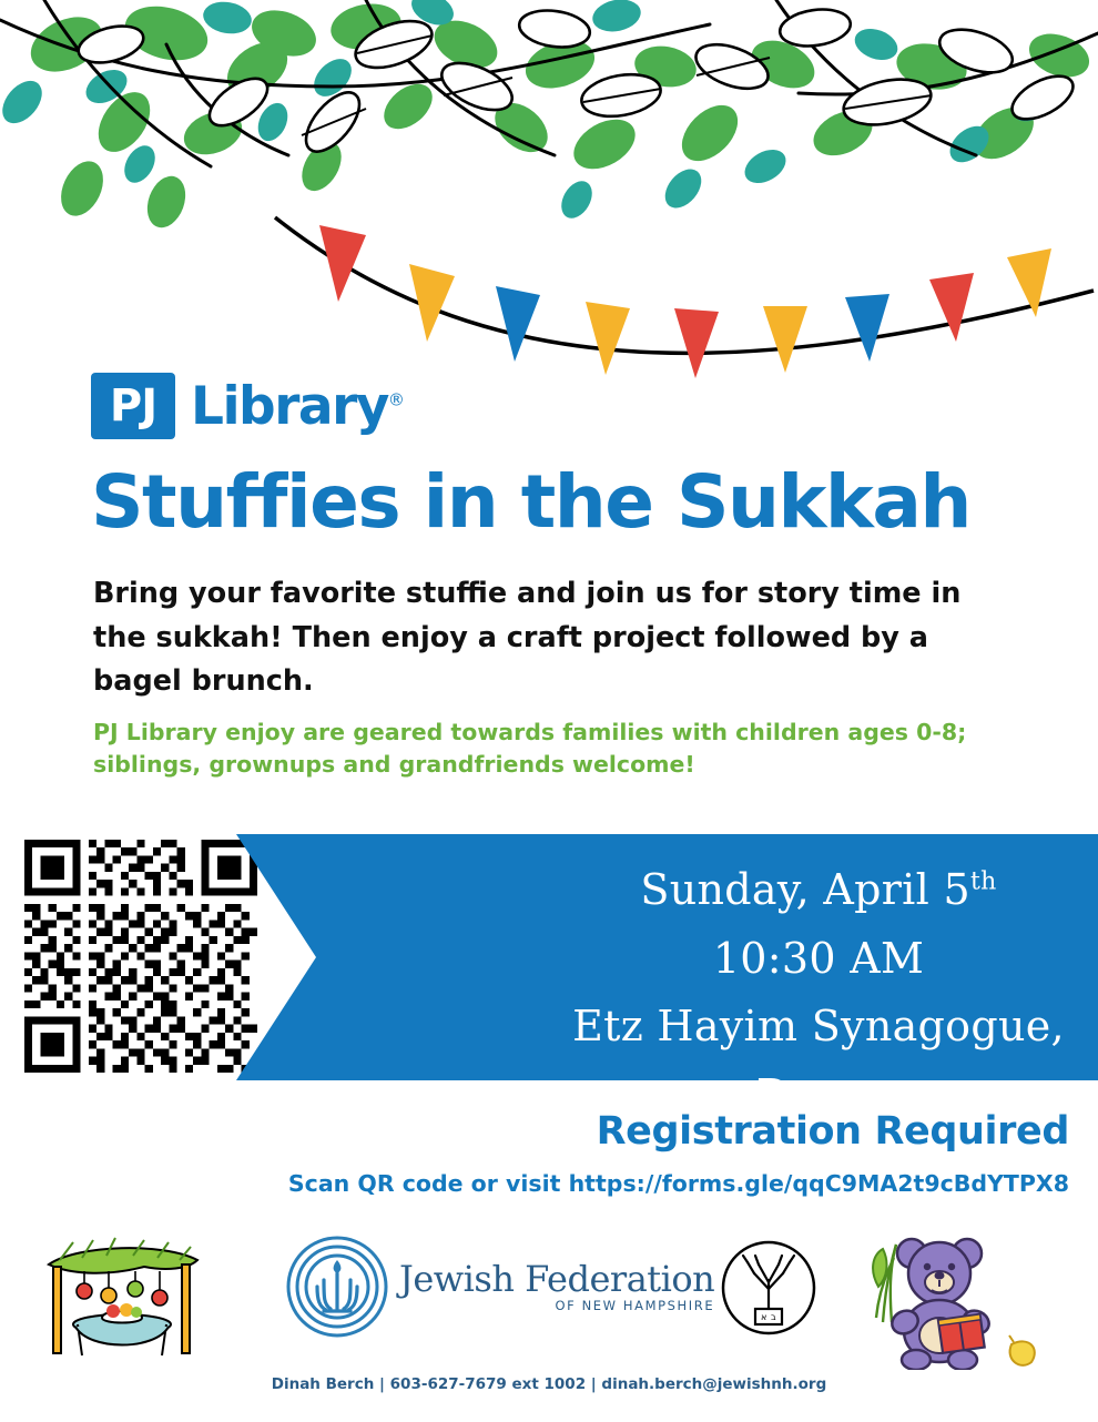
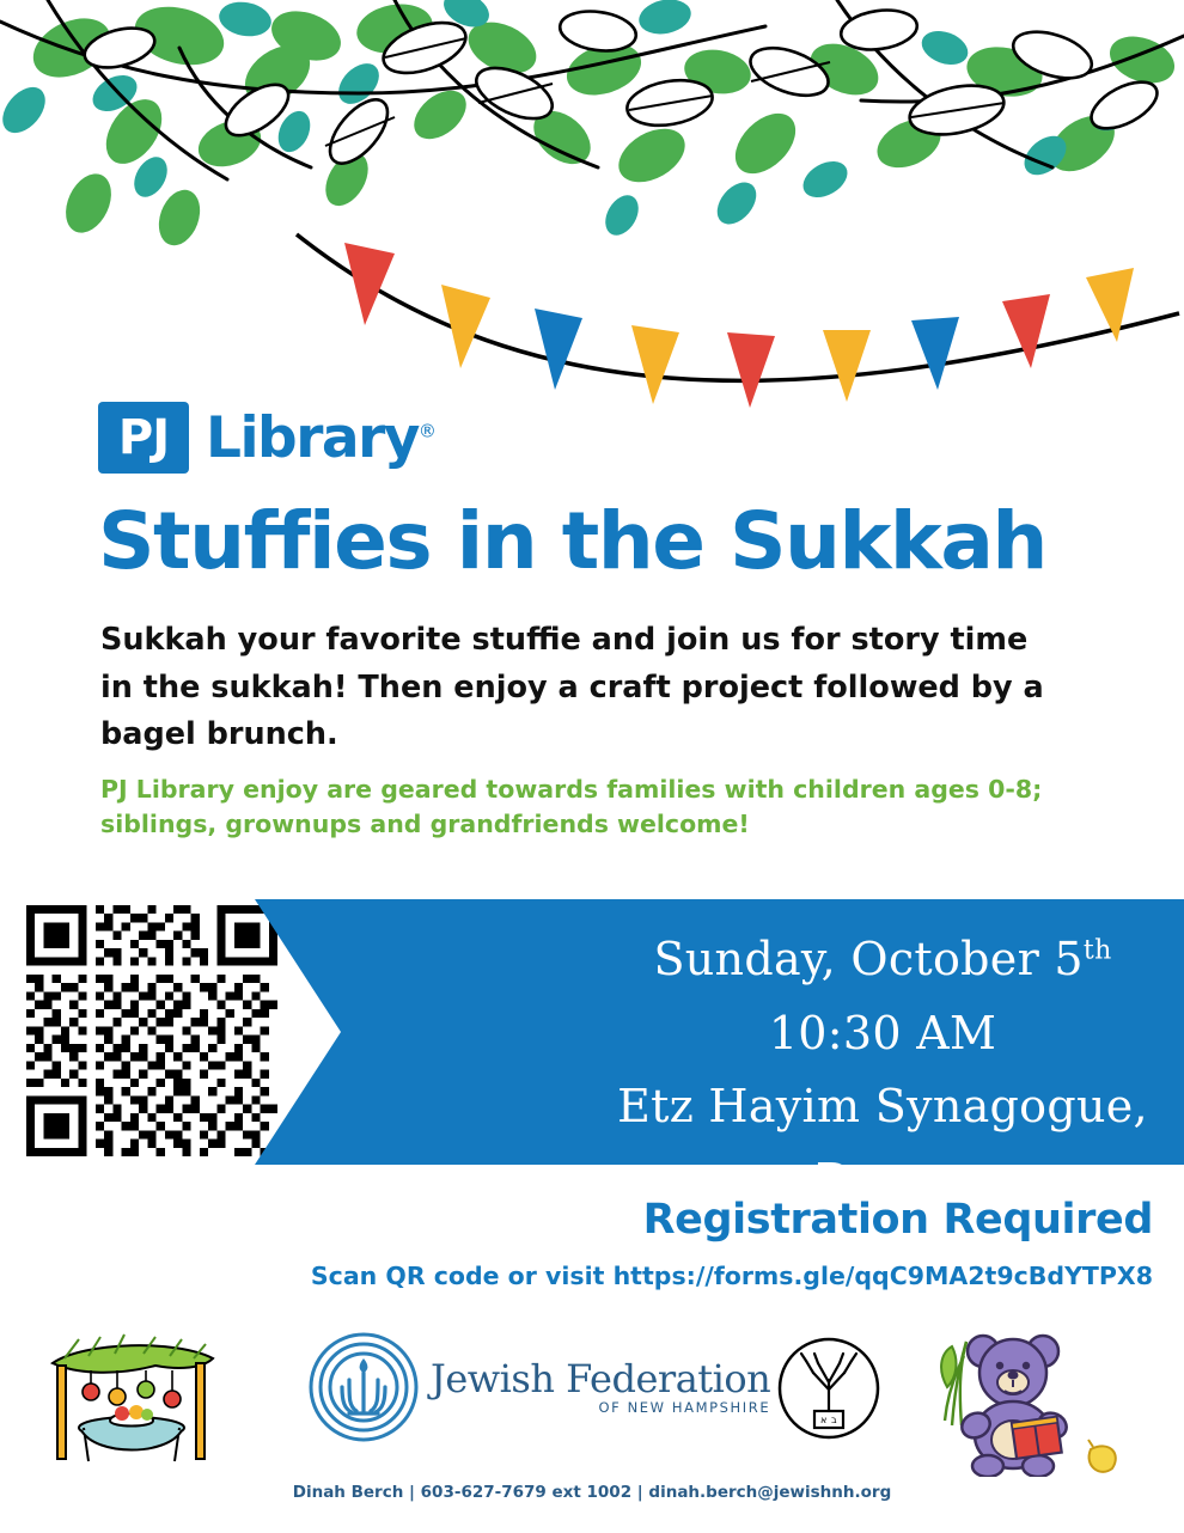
  PJ
  Library®
  Stuffies in the Sukkah
- Bring your favorite stuffie and join us for story time in the sukkah! Then enjoy a craft project followed by a bagel brunch.
+ Sukkah your favorite stuffie and join us for story time in the sukkah! Then enjoy a craft project followed by a bagel brunch.
  PJ Library enjoy are geared towards families with children ages 0-8; siblings, grownups and grandfriends welcome!
- Sunday, April 5th
+ Sunday, October 5th
  10:30 AM
  Etz Hayim Synagogue, Derry
  Registration Required
  Scan QR code or visit https://forms.gle/qqC9MA2t9cBdYTPX8
  Jewish Federation
  OF NEW HAMPSHIRE
  א
  ב
  Dinah Berch | 603-627-7679 ext 1002 | dinah.berch@jewishnh.org
